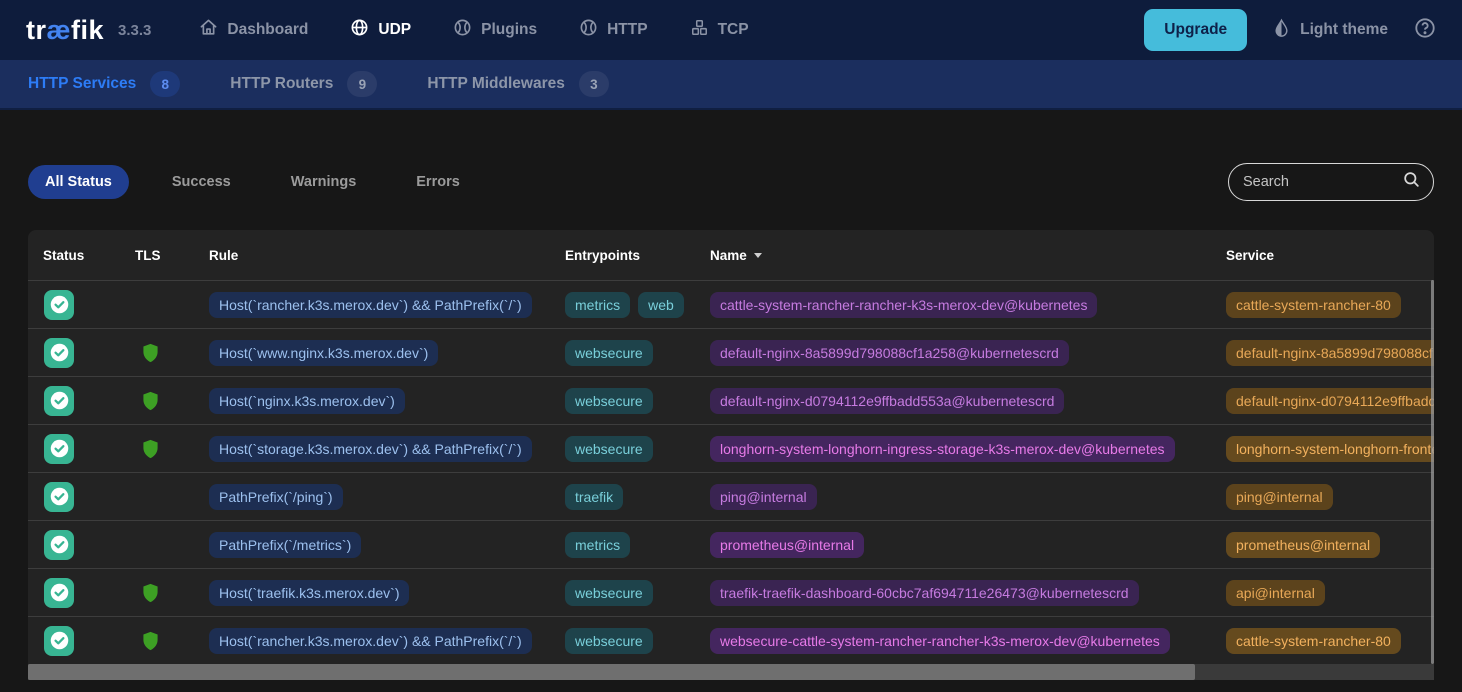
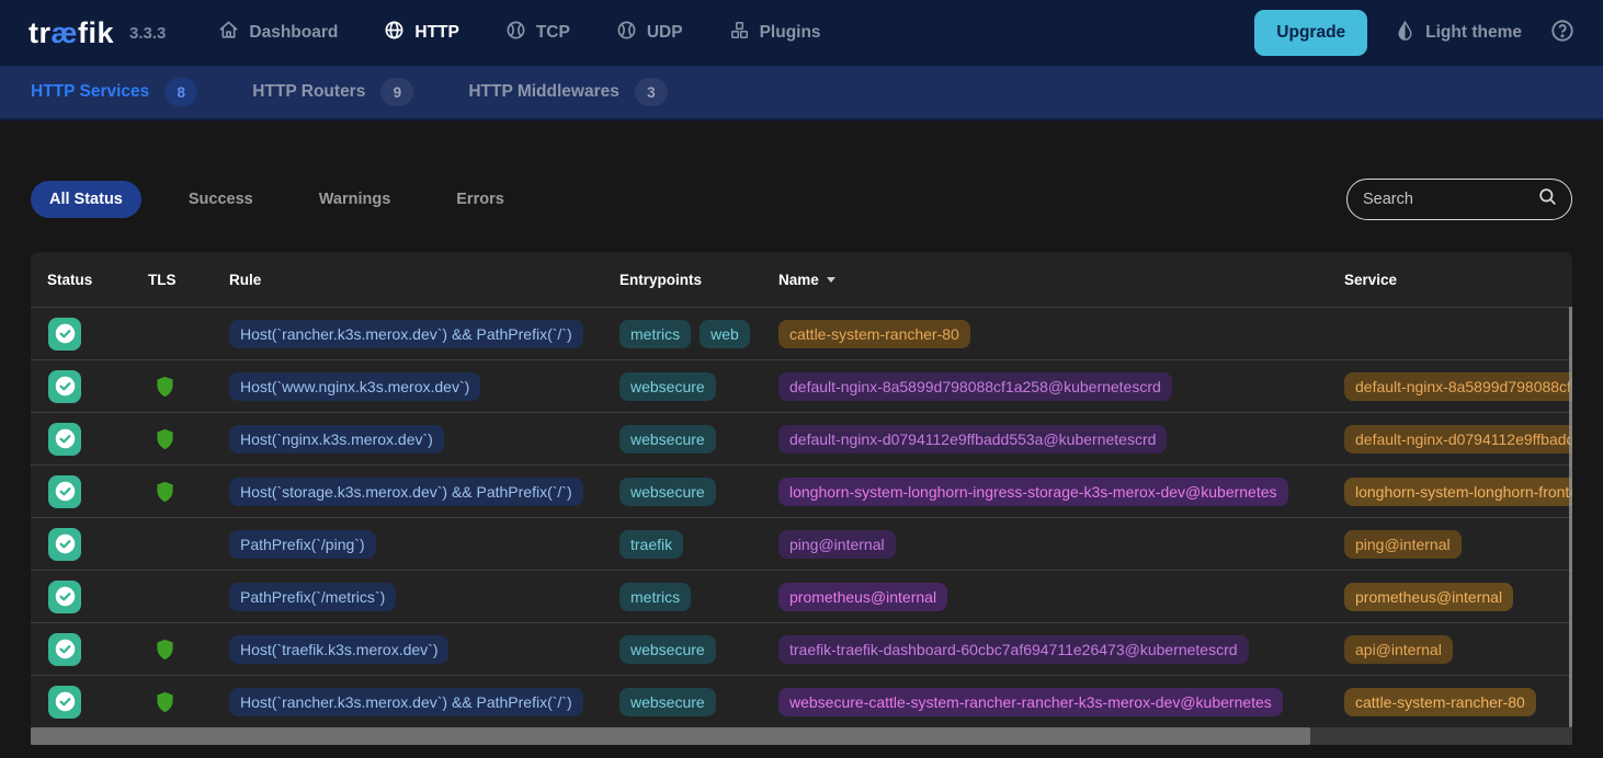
  tr
  æ
  fik
  3.3.3
  Dashboard
- UDP
+ HTTP
- Plugins
+ TCP
- HTTP
+ UDP
- TCP
+ Plugins
  Upgrade
  Light theme
  HTTP Services
  8
  HTTP Routers
  9
  HTTP Middlewares
  3
  All Status
  Success
  Warnings
  Errors
  Search
  Status
  TLS
  Rule
  Entrypoints
  Name
  Service
  Host(`rancher.k3s.merox.dev`) && PathPrefix(`/`)
  metrics web
- cattle-system-rancher-rancher-k3s-merox-dev@kubernetes
  cattle-system-rancher-80
  Host(`www.nginx.k3s.merox.dev`)
  websecure
  default-nginx-8a5899d798088cf1a258@kubernetescrd
  default-nginx-8a5899d798088cf
  Host(`nginx.k3s.merox.dev`)
  websecure
  default-nginx-d0794112e9ffbadd553a@kubernetescrd
  default-nginx-d0794112e9ffbadd
  Host(`storage.k3s.merox.dev`) && PathPrefix(`/`)
  websecure
  longhorn-system-longhorn-ingress-storage-k3s-merox-dev@kubernetes
  longhorn-system-longhorn-front
  PathPrefix(`/ping`)
  traefik
  ping@internal
  ping@internal
  PathPrefix(`/metrics`)
  metrics
  prometheus@internal
  prometheus@internal
  Host(`traefik.k3s.merox.dev`)
  websecure
  traefik-traefik-dashboard-60cbc7af694711e26473@kubernetescrd
  api@internal
  Host(`rancher.k3s.merox.dev`) && PathPrefix(`/`)
  websecure
  websecure-cattle-system-rancher-rancher-k3s-merox-dev@kubernetes
  cattle-system-rancher-80
